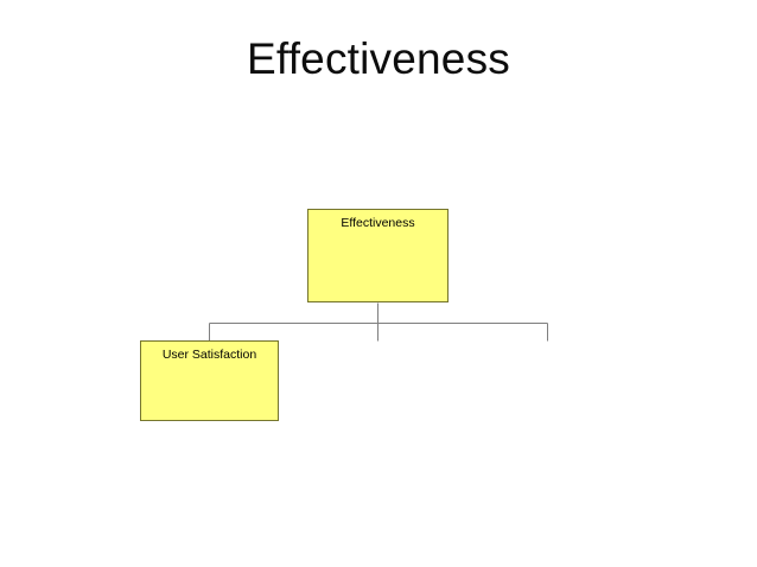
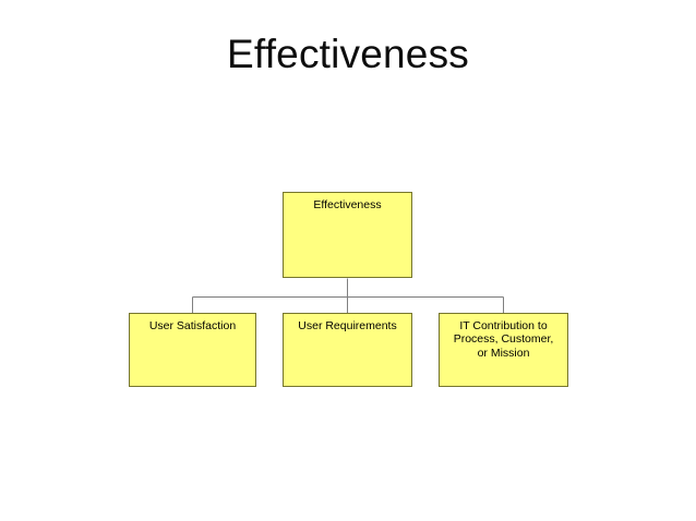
  Effectiveness
  Effectiveness
  User Satisfaction
+ User Requirements
+ IT Contribution to
+ Process, Customer,
+ or Mission
